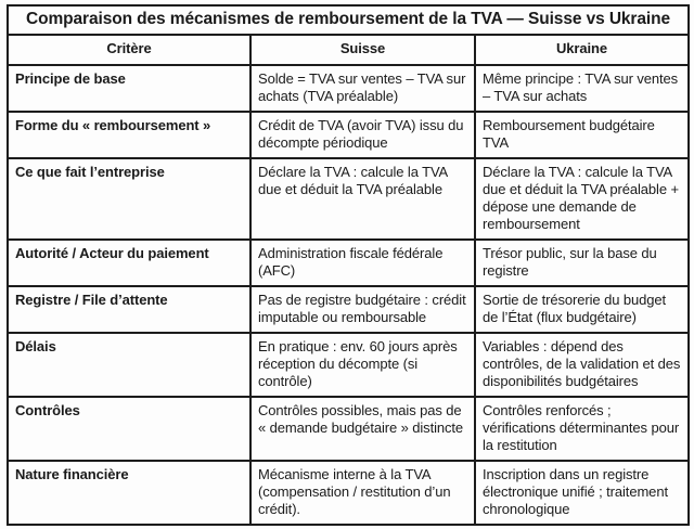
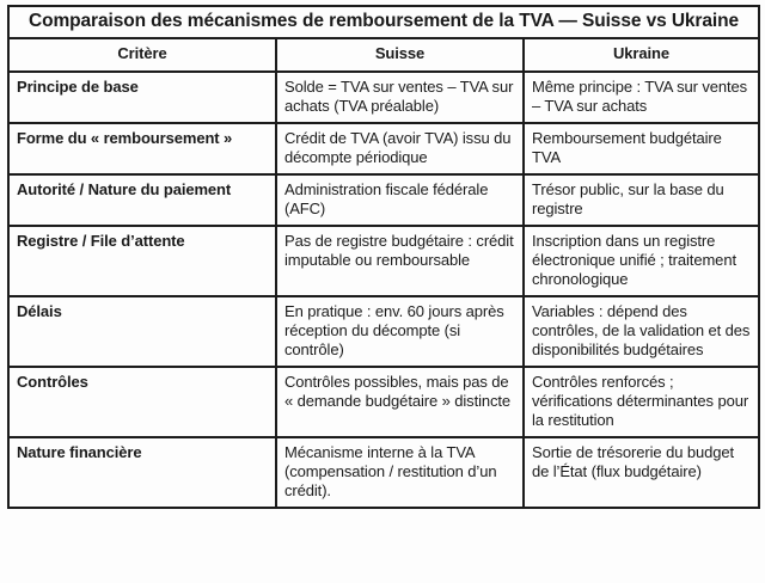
  Comparaison des mécanismes de remboursement de la TVA — Suisse vs Ukraine
  Critère	Suisse	Ukraine
  Principe de base	Solde = TVA sur ventes – TVA sur achats (TVA préalable)	Même principe : TVA sur ventes – TVA sur achats
  Forme du « remboursement »	Crédit de TVA (avoir TVA) issu du décompte périodique	Remboursement budgétaire TVA
- Ce que fait l’entreprise	Déclare la TVA : calcule la TVA due et déduit la TVA préalable	Déclare la TVA : calcule la TVA due et déduit la TVA préalable + dépose une demande de remboursement
- Autorité / Acteur du paiement	Administration fiscale fédérale (AFC)	Trésor public, sur la base du registre
+ Autorité / Nature du paiement	Administration fiscale fédérale (AFC)	Trésor public, sur la base du registre
- Registre / File d’attente	Pas de registre budgétaire : crédit imputable ou remboursable	Sortie de trésorerie du budget de l’État (flux budgétaire)
+ Registre / File d’attente	Pas de registre budgétaire : crédit imputable ou remboursable	Inscription dans un registre électronique unifié ; traitement chronologique
  Délais	En pratique : env. 60 jours après réception du décompte (si contrôle)	Variables : dépend des contrôles, de la validation et des disponibilités budgétaires
  Contrôles	Contrôles possibles, mais pas de « demande budgétaire » distincte	Contrôles renforcés ; vérifications déterminantes pour la restitution
- Nature financière	Mécanisme interne à la TVA (compensation / restitution d’un crédit).	Inscription dans un registre électronique unifié ; traitement chronologique
+ Nature financière	Mécanisme interne à la TVA (compensation / restitution d’un crédit).	Sortie de trésorerie du budget de l’État (flux budgétaire)
